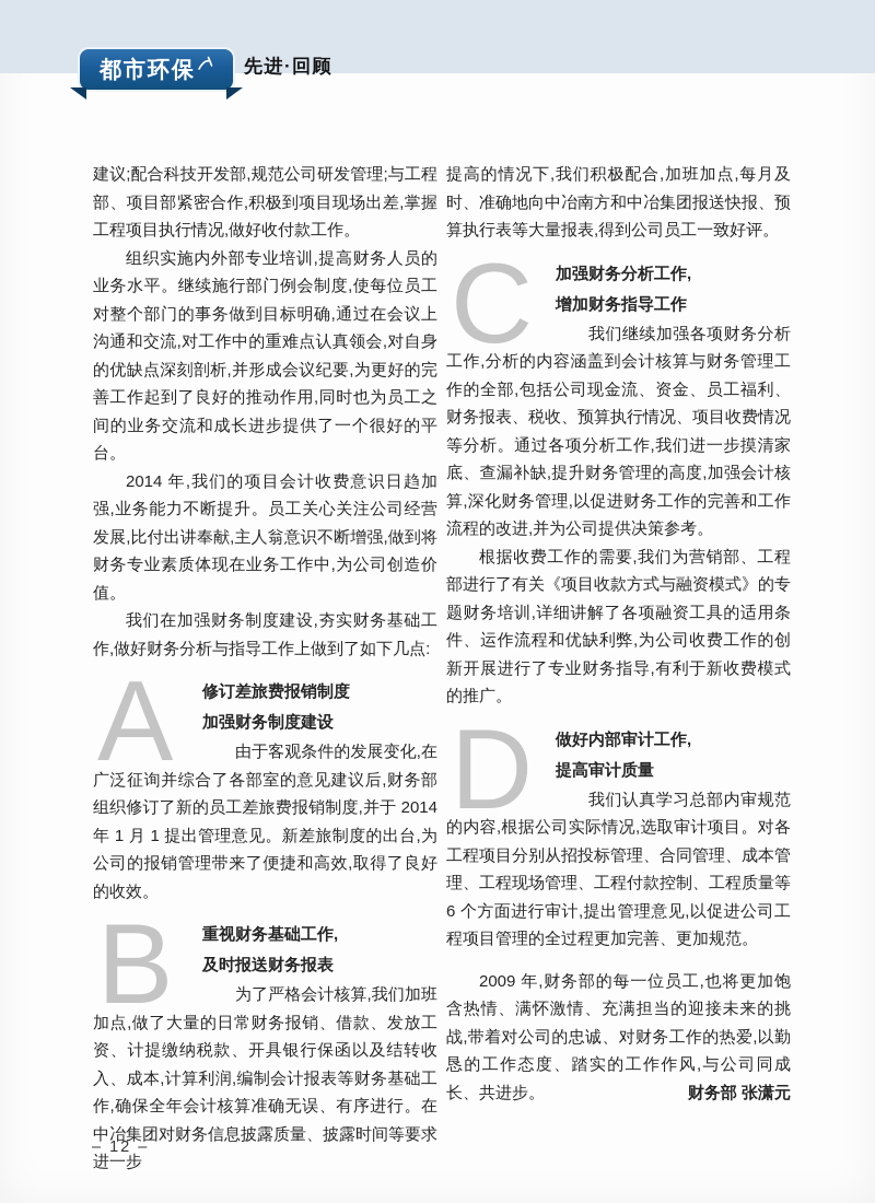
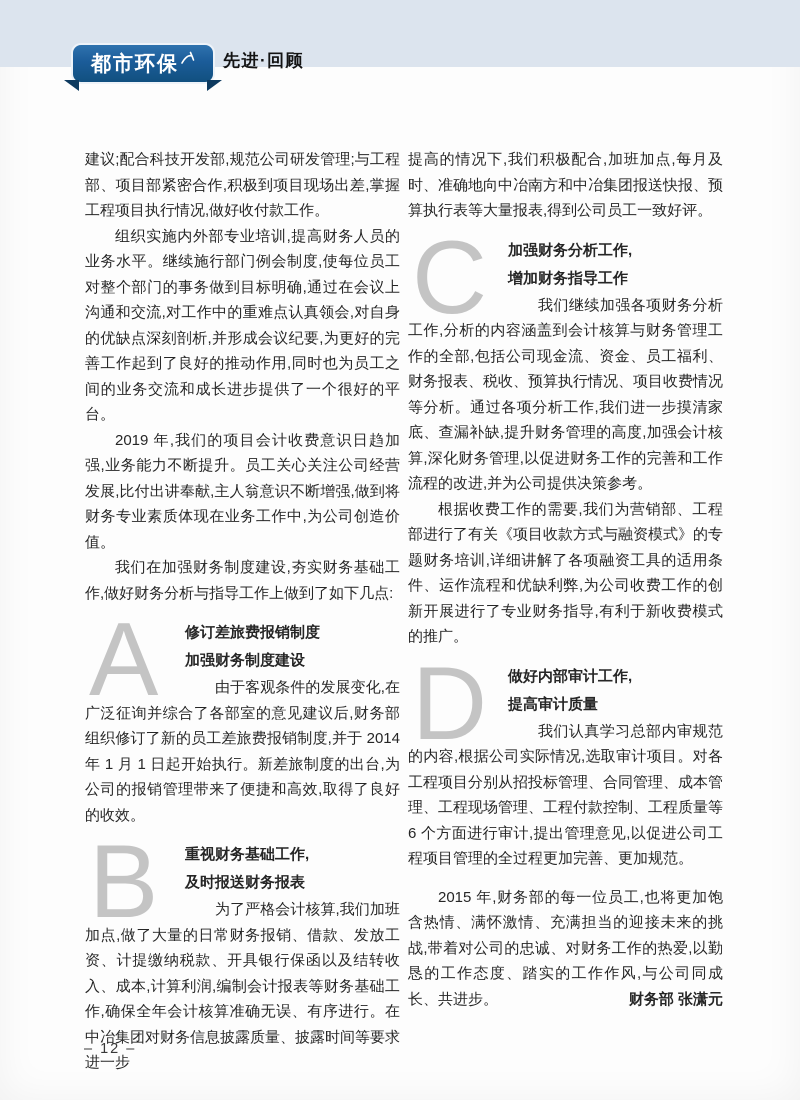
  都市环保
  先进·回顾
  建议;配合科技开发部,规范公司研发管理;与工程部、项目部紧密合作,积极到项目现场出差,掌握工程项目执行情况,做好收付款工作。
  组织实施内外部专业培训,提高财务人员的业务水平。继续施行部门例会制度,使每位员工对整个部门的事务做到目标明确,通过在会议上沟通和交流,对工作中的重难点认真领会,对自身的优缺点深刻剖析,并形成会议纪要,为更好的完善工作起到了良好的推动作用,同时也为员工之间的业务交流和成长进步提供了一个很好的平台。
- 2014 年,我们的项目会计收费意识日趋加强,业务能力不断提升。员工关心关注公司经营发展,比付出讲奉献,主人翁意识不断增强,做到将财务专业素质体现在业务工作中,为公司创造价值。
+ 2019 年,我们的项目会计收费意识日趋加强,业务能力不断提升。员工关心关注公司经营发展,比付出讲奉献,主人翁意识不断增强,做到将财务专业素质体现在业务工作中,为公司创造价值。
  我们在加强财务制度建设,夯实财务基础工作,做好财务分析与指导工作上做到了如下几点:
  A
  修订差旅费报销制度
  加强财务制度建设
- 由于客观条件的发展变化,在广泛征询并综合了各部室的意见建议后,财务部组织修订了新的员工差旅费报销制度,并于 2014 年 1 月 1 提出管理意见。新差旅制度的出台,为公司的报销管理带来了便捷和高效,取得了良好的收效。
+ 由于客观条件的发展变化,在广泛征询并综合了各部室的意见建议后,财务部组织修订了新的员工差旅费报销制度,并于 2014 年 1 月 1 日起开始执行。新差旅制度的出台,为公司的报销管理带来了便捷和高效,取得了良好的收效。
  B
  重视财务基础工作,
  及时报送财务报表
  为了严格会计核算,我们加班加点,做了大量的日常财务报销、借款、发放工资、计提缴纳税款、开具银行保函以及结转收入、成本,计算利润,编制会计报表等财务基础工作,确保全年会计核算准确无误、有序进行。在中冶集团对财务信息披露质量、披露时间等要求进一步
  提高的情况下,我们积极配合,加班加点,每月及时、准确地向中冶南方和中冶集团报送快报、预算执行表等大量报表,得到公司员工一致好评。
  C
  加强财务分析工作,
  增加财务指导工作
  我们继续加强各项财务分析工作,分析的内容涵盖到会计核算与财务管理工作的全部,包括公司现金流、资金、员工福利、财务报表、税收、预算执行情况、项目收费情况等分析。通过各项分析工作,我们进一步摸清家底、查漏补缺,提升财务管理的高度,加强会计核算,深化财务管理,以促进财务工作的完善和工作流程的改进,并为公司提供决策参考。
  根据收费工作的需要,我们为营销部、工程部进行了有关《项目收款方式与融资模式》的专题财务培训,详细讲解了各项融资工具的适用条件、运作流程和优缺利弊,为公司收费工作的创新开展进行了专业财务指导,有利于新收费模式的推广。
  D
  做好内部审计工作,
  提高审计质量
  我们认真学习总部内审规范的内容,根据公司实际情况,选取审计项目。对各工程项目分别从招投标管理、合同管理、成本管理、工程现场管理、工程付款控制、工程质量等 6 个方面进行审计,提出管理意见,以促进公司工程项目管理的全过程更加完善、更加规范。
- 2009 年,财务部的每一位员工,也将更加饱含热情、满怀激情、充满担当的迎接未来的挑战,带着对公司的忠诚、对财务工作的热爱,以勤恳的工作态度、踏实的工作作风,与公司同成长、共进步。
+ 2015 年,财务部的每一位员工,也将更加饱含热情、满怀激情、充满担当的迎接未来的挑战,带着对公司的忠诚、对财务工作的热爱,以勤恳的工作态度、踏实的工作作风,与公司同成长、共进步。
  财务部 张潇元
  – 12 –
